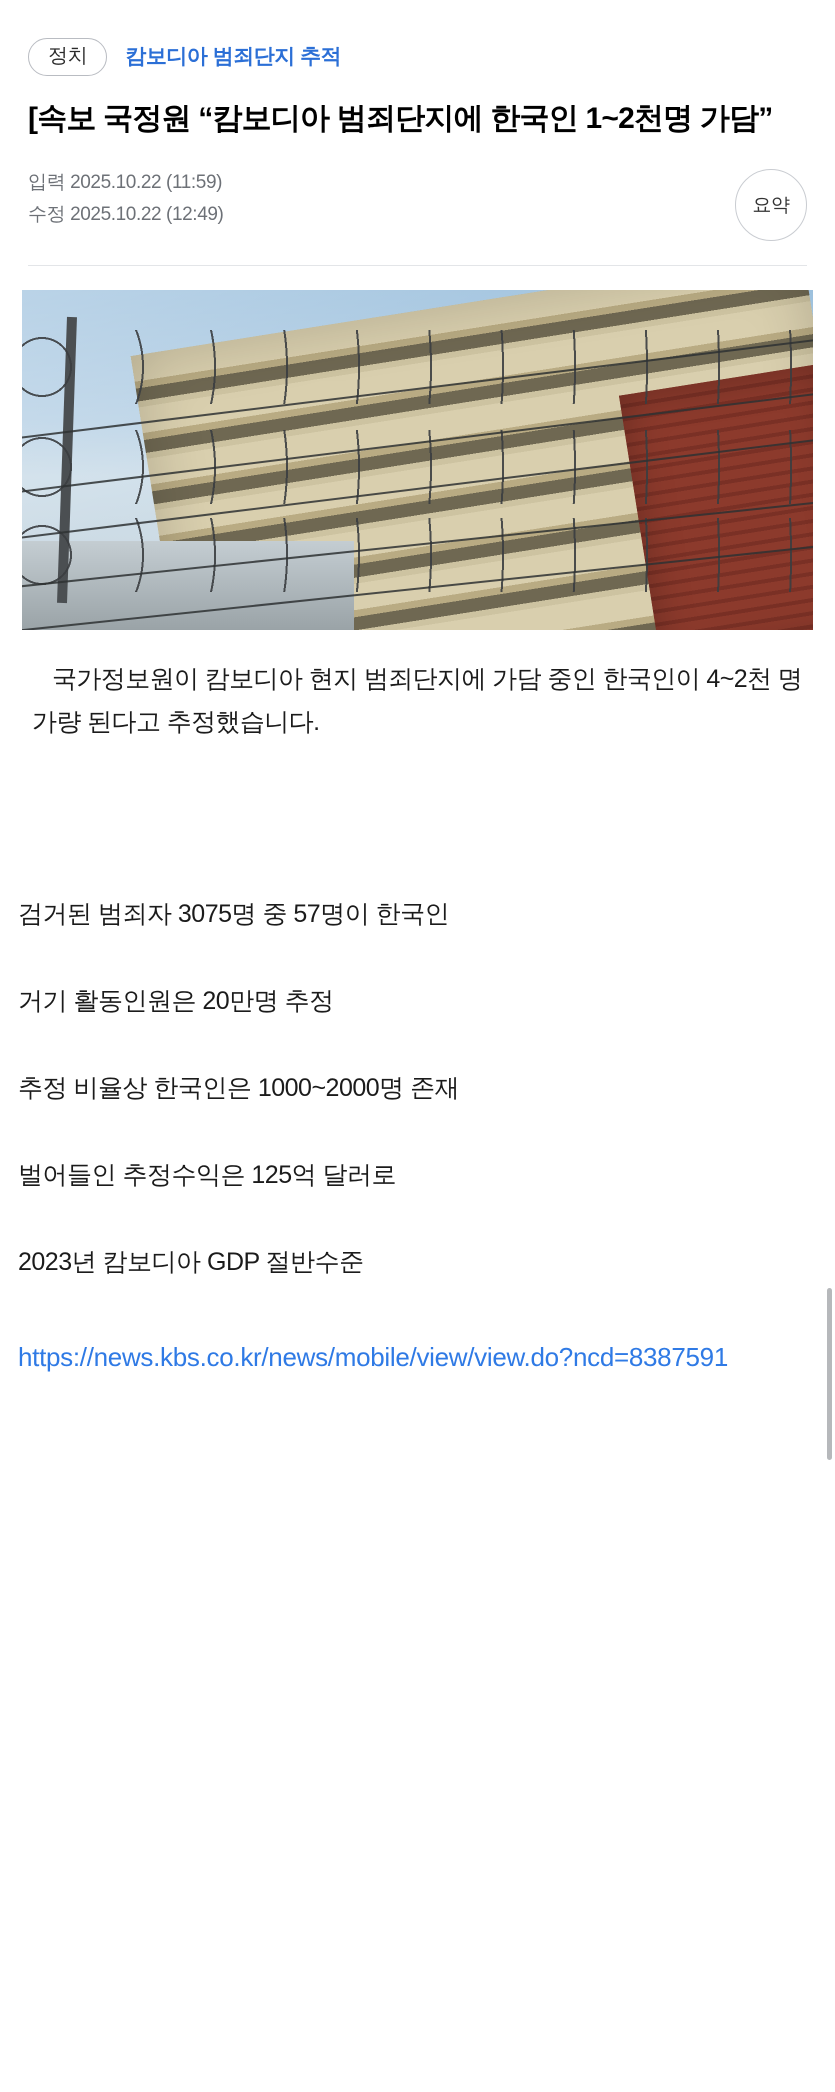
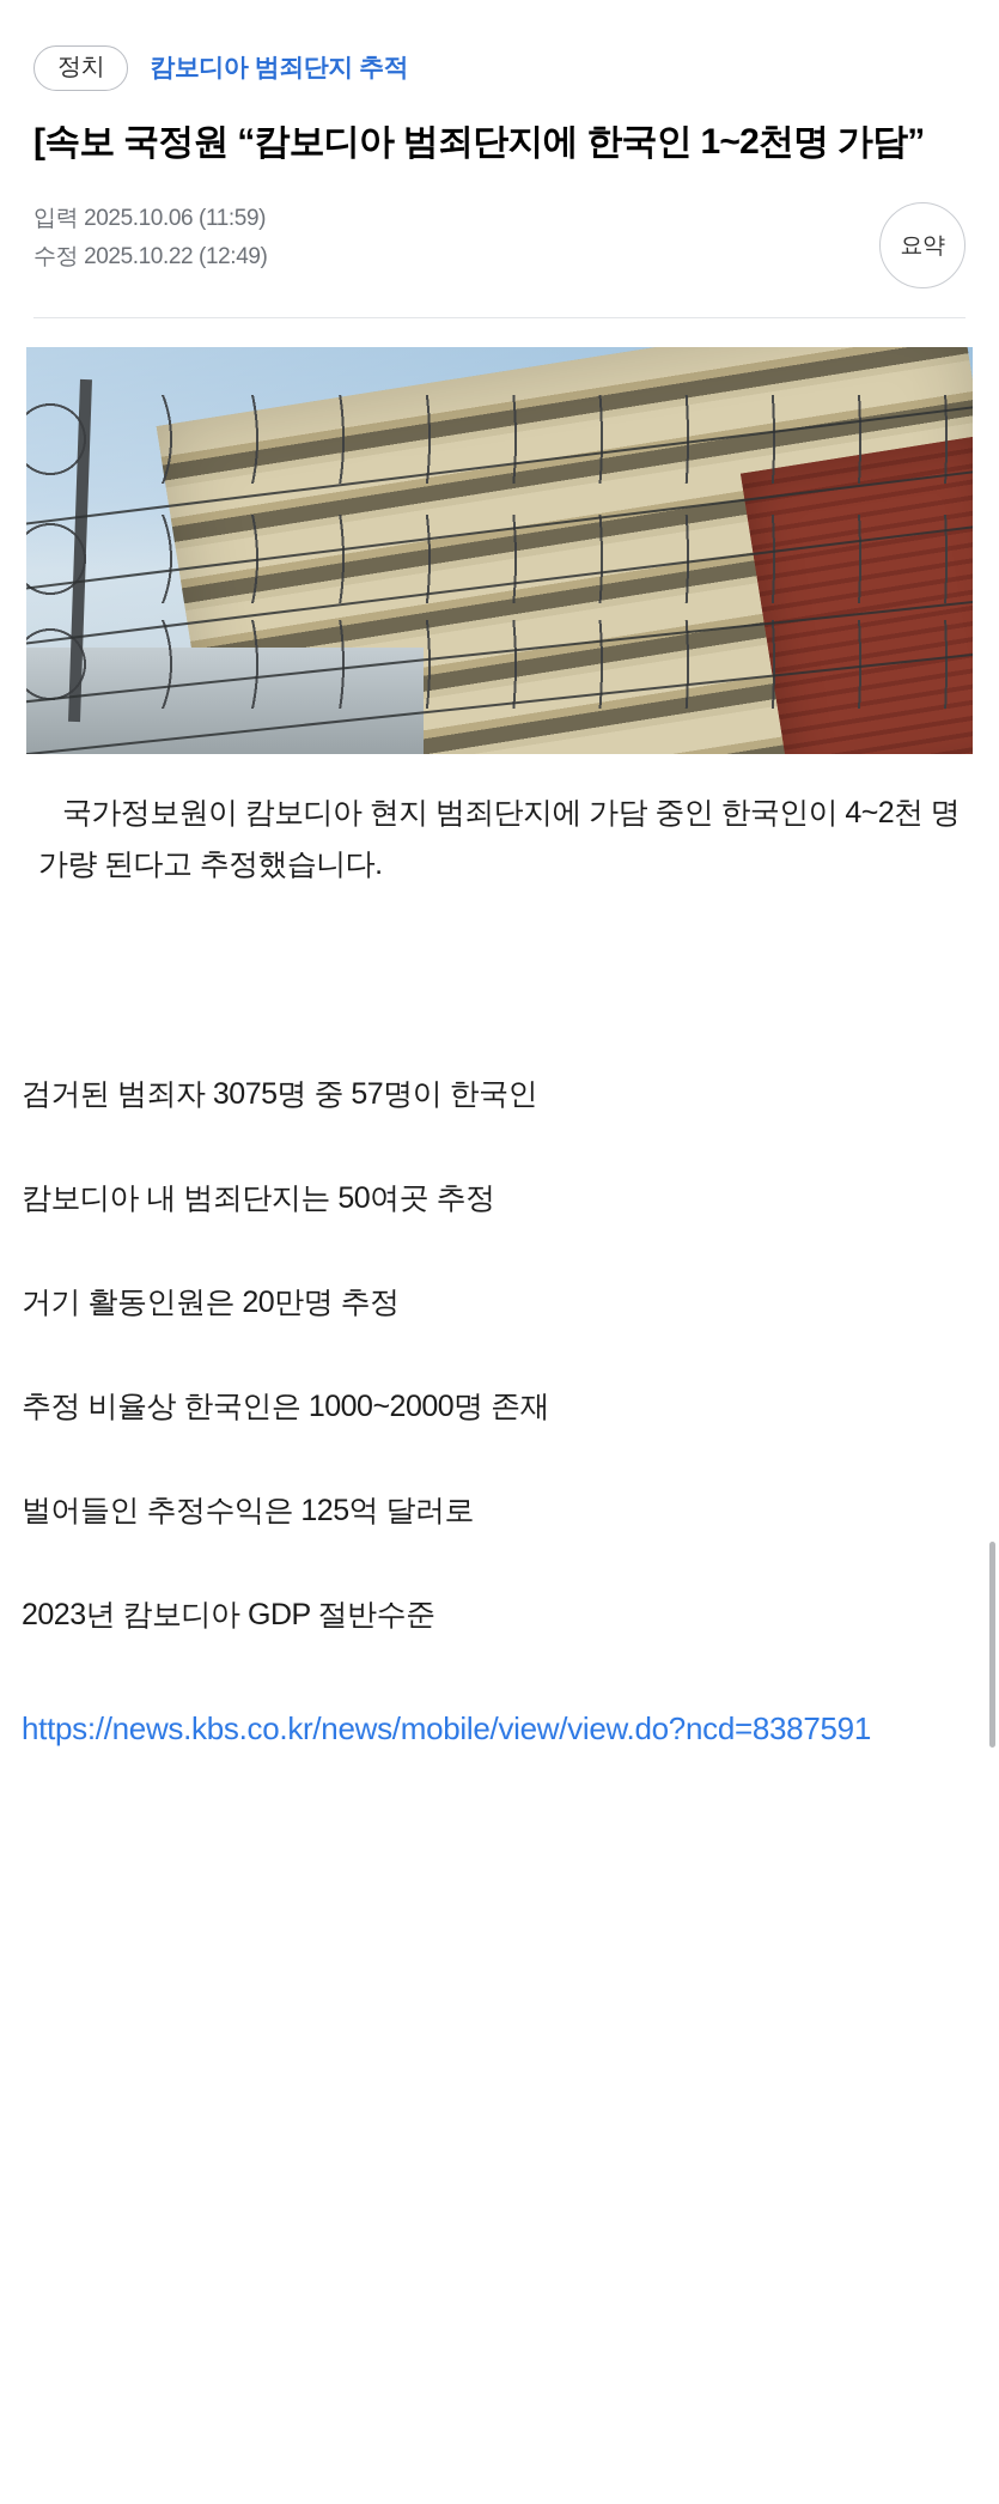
  정치
  캄보디아 범죄단지 추적
  [속보 국정원 “캄보디아 범죄단지에 한국인 1~2천명 가담”
- 입력 2025.10.22 (11:59)
+ 입력 2025.10.06 (11:59)
  수정 2025.10.22 (12:49)
  요약
  국가정보원이 캄보디아 현지 범죄단지에 가담 중인 한국인이 4~2천 명가량 된다고 추정했습니다.
  검거된 범죄자 3075명 중 57명이 한국인
+ 캄보디아 내 범죄단지는 50여곳 추정
  거기 활동인원은 20만명 추정
  추정 비율상 한국인은 1000~2000명 존재
  벌어들인 추정수익은 125억 달러로
  2023년 캄보디아 GDP 절반수준
  https://news.kbs.co.kr/news/mobile/view/view.do?ncd=8387591
